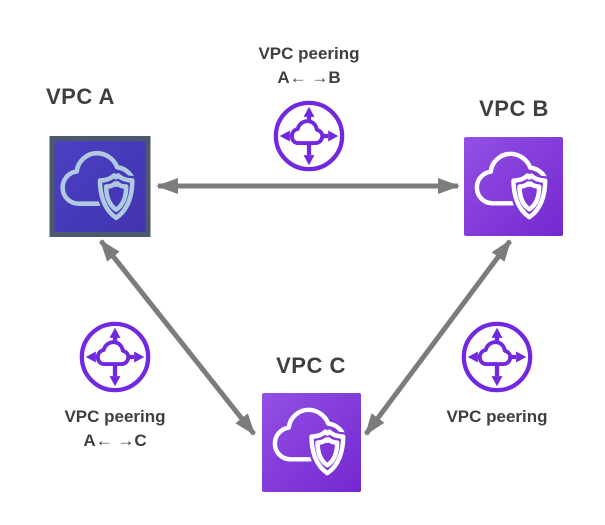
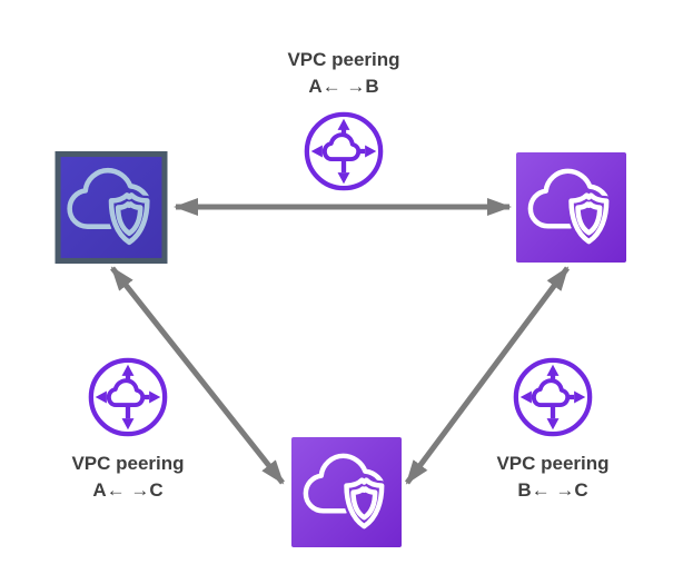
- VPC A
- VPC B
- VPC C
  VPC peering
  A← →B
  VPC peering
  A← →C
  VPC peering
+ B← →C
